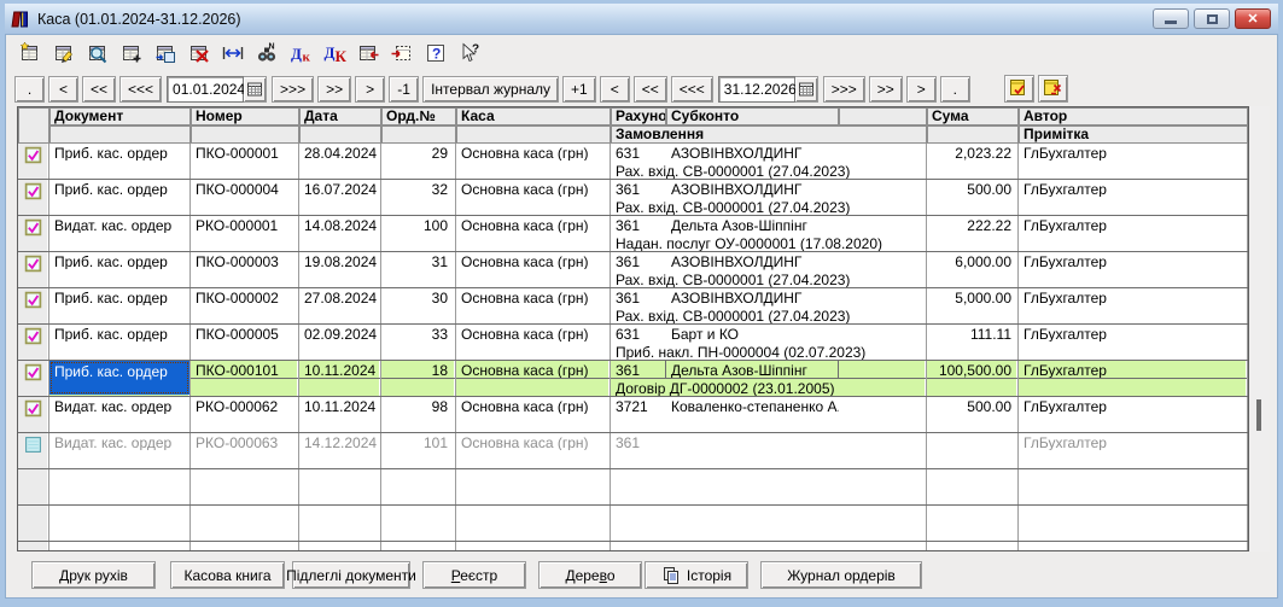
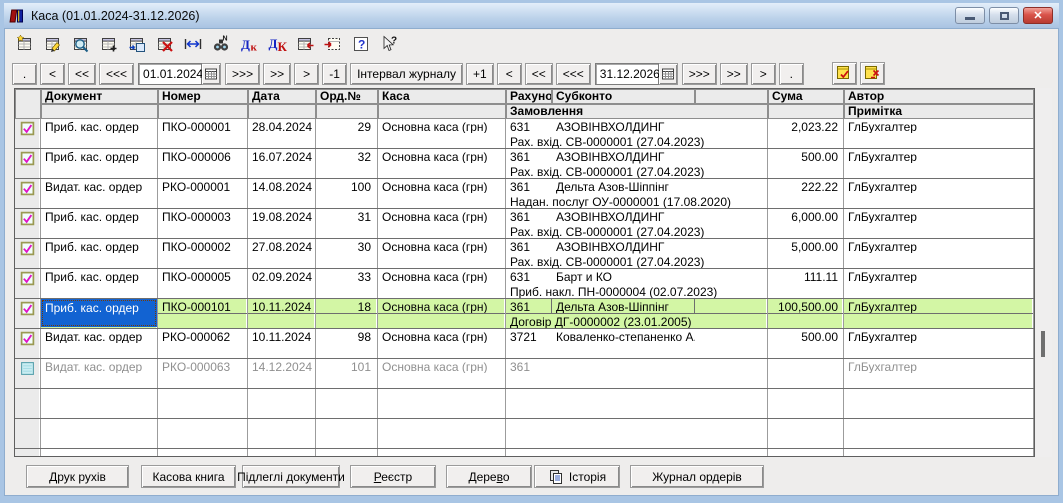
  Каса (01.01.2024-31.12.2026)
  ✕
  Д
  к
  Д
  К
  ?
  ?
  .
  <
  <<
  <<<
  01.01.2024
  >>>
  >>
  >
  -1
  Інтервал журналу
  +1
  <
  <<
  <<<
  31.12.2026
  >>>
  >>
  >
  .
  Документ
  Номер
  Дата
  Орд.№
  Каса
  Рахуно
  Субконто
  Замовлення
  Сума
  Автор
  Примітка
  Приб. кас. ордер
  ПКО-000001
  28.04.2024
  29
  Основна каса (грн)
  631
  АЗОВІНВХОЛДИНГ
  Рах. вхід. СВ-0000001 (27.04.2023)
  2,023.22
  ГлБухгалтер
  Приб. кас. ордер
- ПКО-000004
+ ПКО-000006
  16.07.2024
  32
  Основна каса (грн)
  361
  АЗОВІНВХОЛДИНГ
  Рах. вхід. СВ-0000001 (27.04.2023)
  500.00
  ГлБухгалтер
  Видат. кас. ордер
  РКО-000001
  14.08.2024
  100
  Основна каса (грн)
  361
  Дельта Азов-Шіппінг
  Надан. послуг ОУ-0000001 (17.08.2020)
  222.22
  ГлБухгалтер
  Приб. кас. ордер
  ПКО-000003
  19.08.2024
  31
  Основна каса (грн)
  361
  АЗОВІНВХОЛДИНГ
  Рах. вхід. СВ-0000001 (27.04.2023)
  6,000.00
  ГлБухгалтер
  Приб. кас. ордер
  ПКО-000002
  27.08.2024
  30
  Основна каса (грн)
  361
  АЗОВІНВХОЛДИНГ
  Рах. вхід. СВ-0000001 (27.04.2023)
  5,000.00
  ГлБухгалтер
  Приб. кас. ордер
  ПКО-000005
  02.09.2024
  33
  Основна каса (грн)
  631
  Барт и КО
  Приб. накл. ПН-0000004 (02.07.2023)
  111.11
  ГлБухгалтер
  Приб. кас. ордер
  ПКО-000101
  10.11.2024
  18
  Основна каса (грн)
  361
  Дельта Азов-Шіппінг
  Договір ДГ-0000002 (23.01.2005)
  100,500.00
  ГлБухгалтер
  Видат. кас. ордер
  РКО-000062
  10.11.2024
  98
  Основна каса (грн)
  3721
  Коваленко-степаненко А
  500.00
  ГлБухгалтер
  Видат. кас. ордер
  РКО-000063
  14.12.2024
  101
  Основна каса (грн)
  361
  ГлБухгалтер
  Друк рухів
  Касова книга
  Підлеглі документи
  Реєстр
  Дерево
  Історія
  Журнал ордерів
